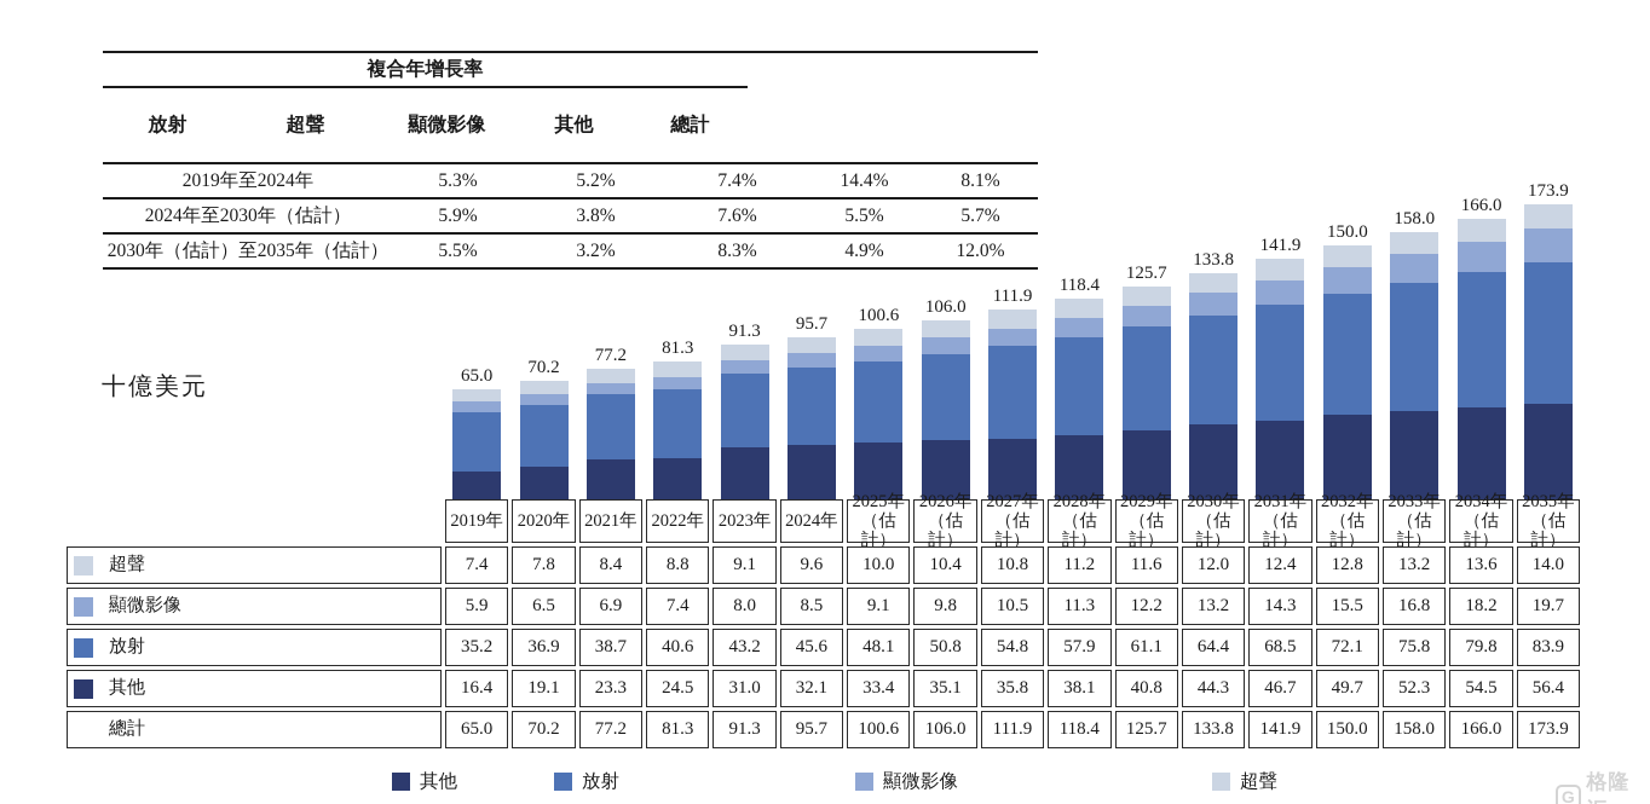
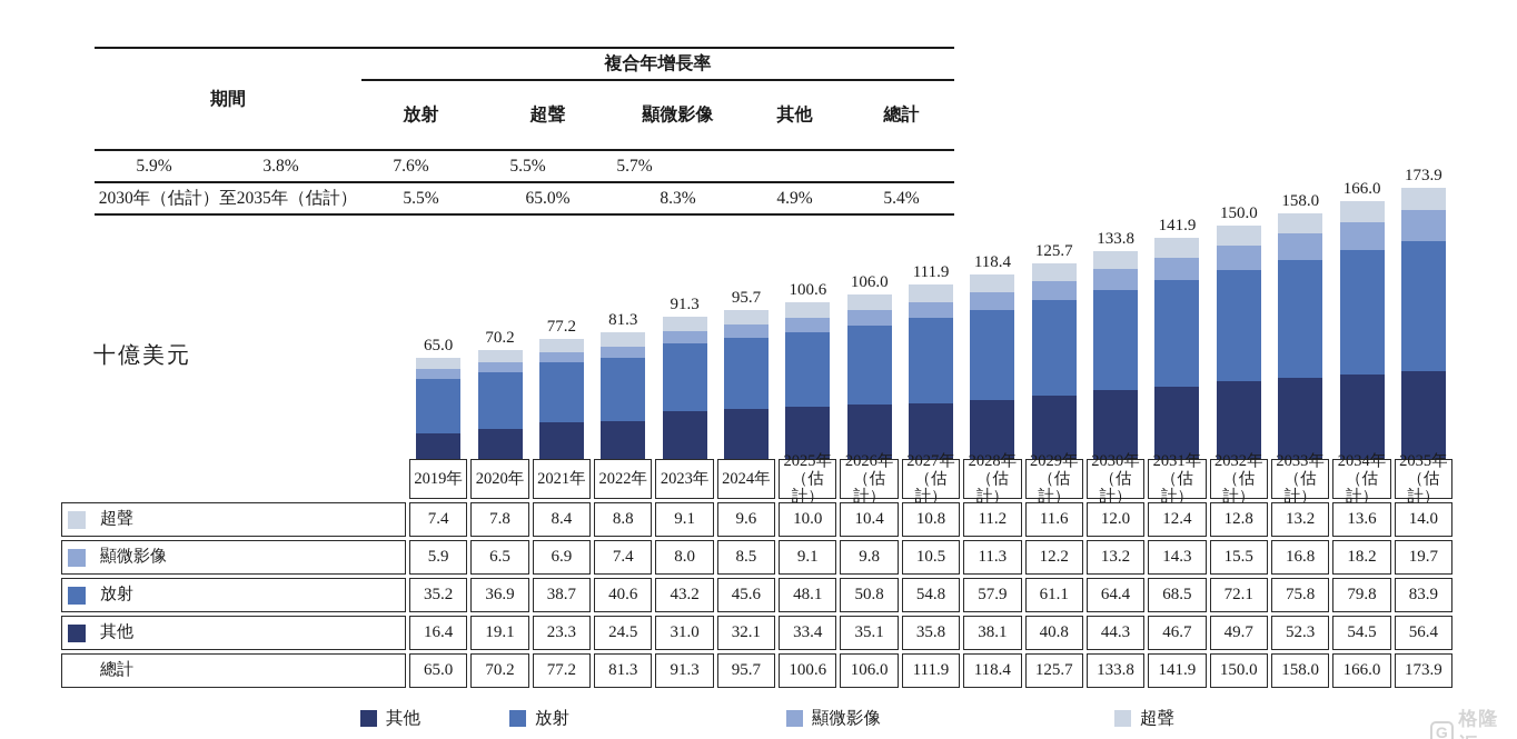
+ 期間
  複合年增長率
  放射
  超聲
  顯微影像
  其他
  總計
- 2019年至2024年
- 5.3%
- 5.2%
- 7.4%
- 14.4%
- 8.1%
- 2024年至2030年（估計）
  5.9%
  3.8%
  7.6%
  5.5%
  5.7%
  2030年（估計）至2035年（估計）
  5.5%
- 3.2%
+ 65.0%
  8.3%
  4.9%
- 12.0%
+ 5.4%
  十億美元
  65.0
  70.2
  77.2
  81.3
  91.3
  95.7
  100.6
  106.0
  111.9
  118.4
  125.7
  133.8
  141.9
  150.0
  158.0
  166.0
  173.9
  2019年
  2020年
  2021年
  2022年
  2023年
  2024年
  2025年
  （估計）
  2026年
  （估計）
  2027年
  （估計）
  2028年
  （估計）
  2029年
  （估計）
  2030年
  （估計）
  2031年
  （估計）
  2032年
  （估計）
  2033年
  （估計）
  2034年
  （估計）
  2035年
  （估計）
  超聲
  7.4
  7.8
  8.4
  8.8
  9.1
  9.6
  10.0
  10.4
  10.8
  11.2
  11.6
  12.0
  12.4
  12.8
  13.2
  13.6
  14.0
  顯微影像
  5.9
  6.5
  6.9
  7.4
  8.0
  8.5
  9.1
  9.8
  10.5
  11.3
  12.2
  13.2
  14.3
  15.5
  16.8
  18.2
  19.7
  放射
  35.2
  36.9
  38.7
  40.6
  43.2
  45.6
  48.1
  50.8
  54.8
  57.9
  61.1
  64.4
  68.5
  72.1
  75.8
  79.8
  83.9
  其他
  16.4
  19.1
  23.3
  24.5
  31.0
  32.1
  33.4
  35.1
  35.8
  38.1
  40.8
  44.3
  46.7
  49.7
  52.3
  54.5
  56.4
  總計
  65.0
  70.2
  77.2
  81.3
  91.3
  95.7
  100.6
  106.0
  111.9
  118.4
  125.7
  133.8
  141.9
  150.0
  158.0
  166.0
  173.9
  其他
  放射
  顯微影像
  超聲
  G
